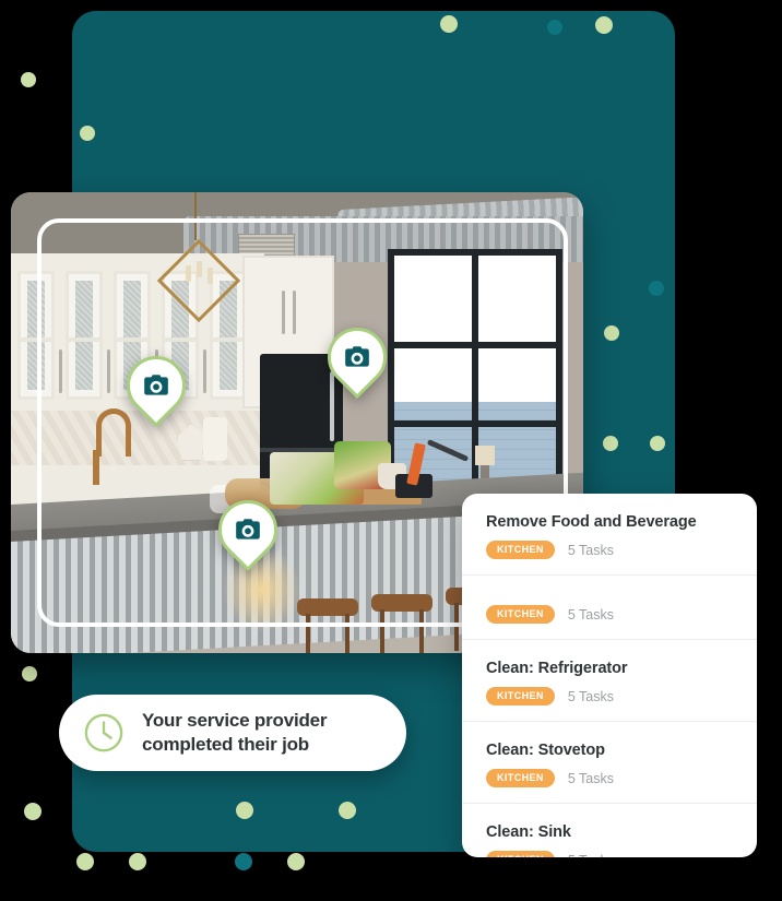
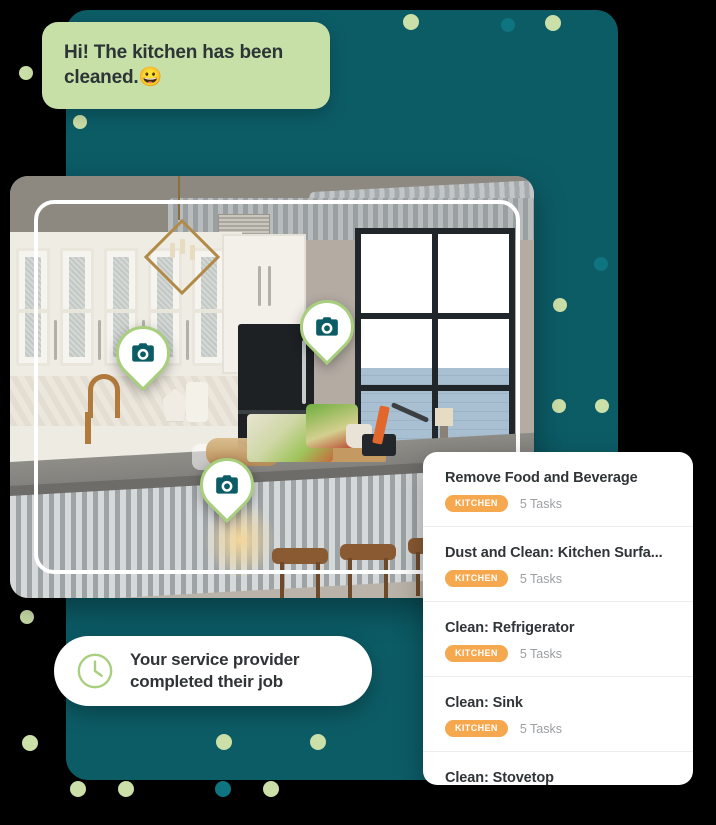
+ Hi! The kitchen has been cleaned.😀
  Remove Food and Beverage
  KITCHEN
  5 Tasks
+ Dust and Clean: Kitchen Surfa...
  KITCHEN
  5 Tasks
  Clean: Refrigerator
  KITCHEN
  5 Tasks
- Clean: Stovetop
+ Clean: Sink
  KITCHEN
  5 Tasks
- Clean: Sink
+ Clean: Stovetop
  Your service provider
  completed their job
